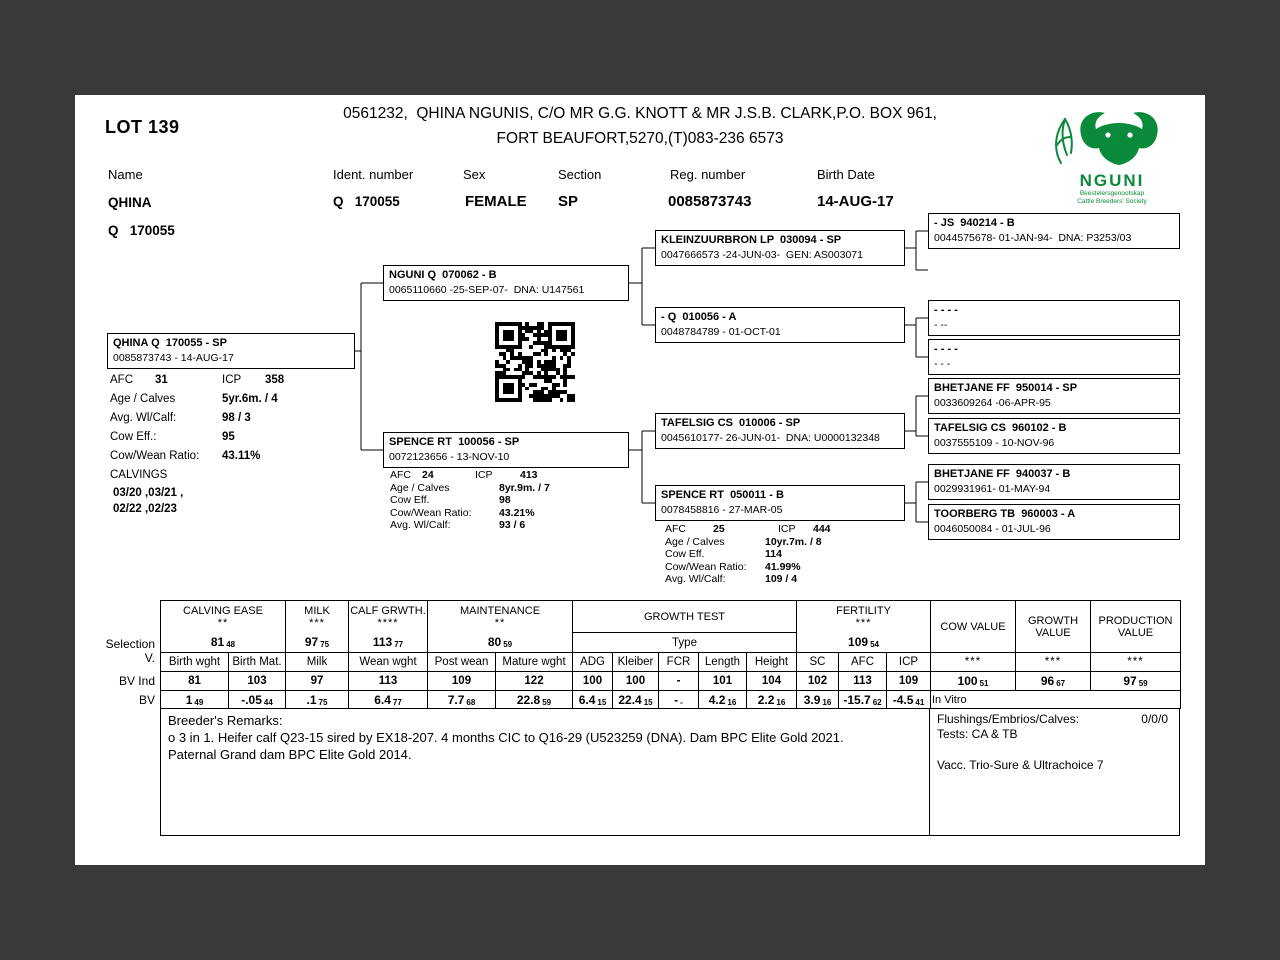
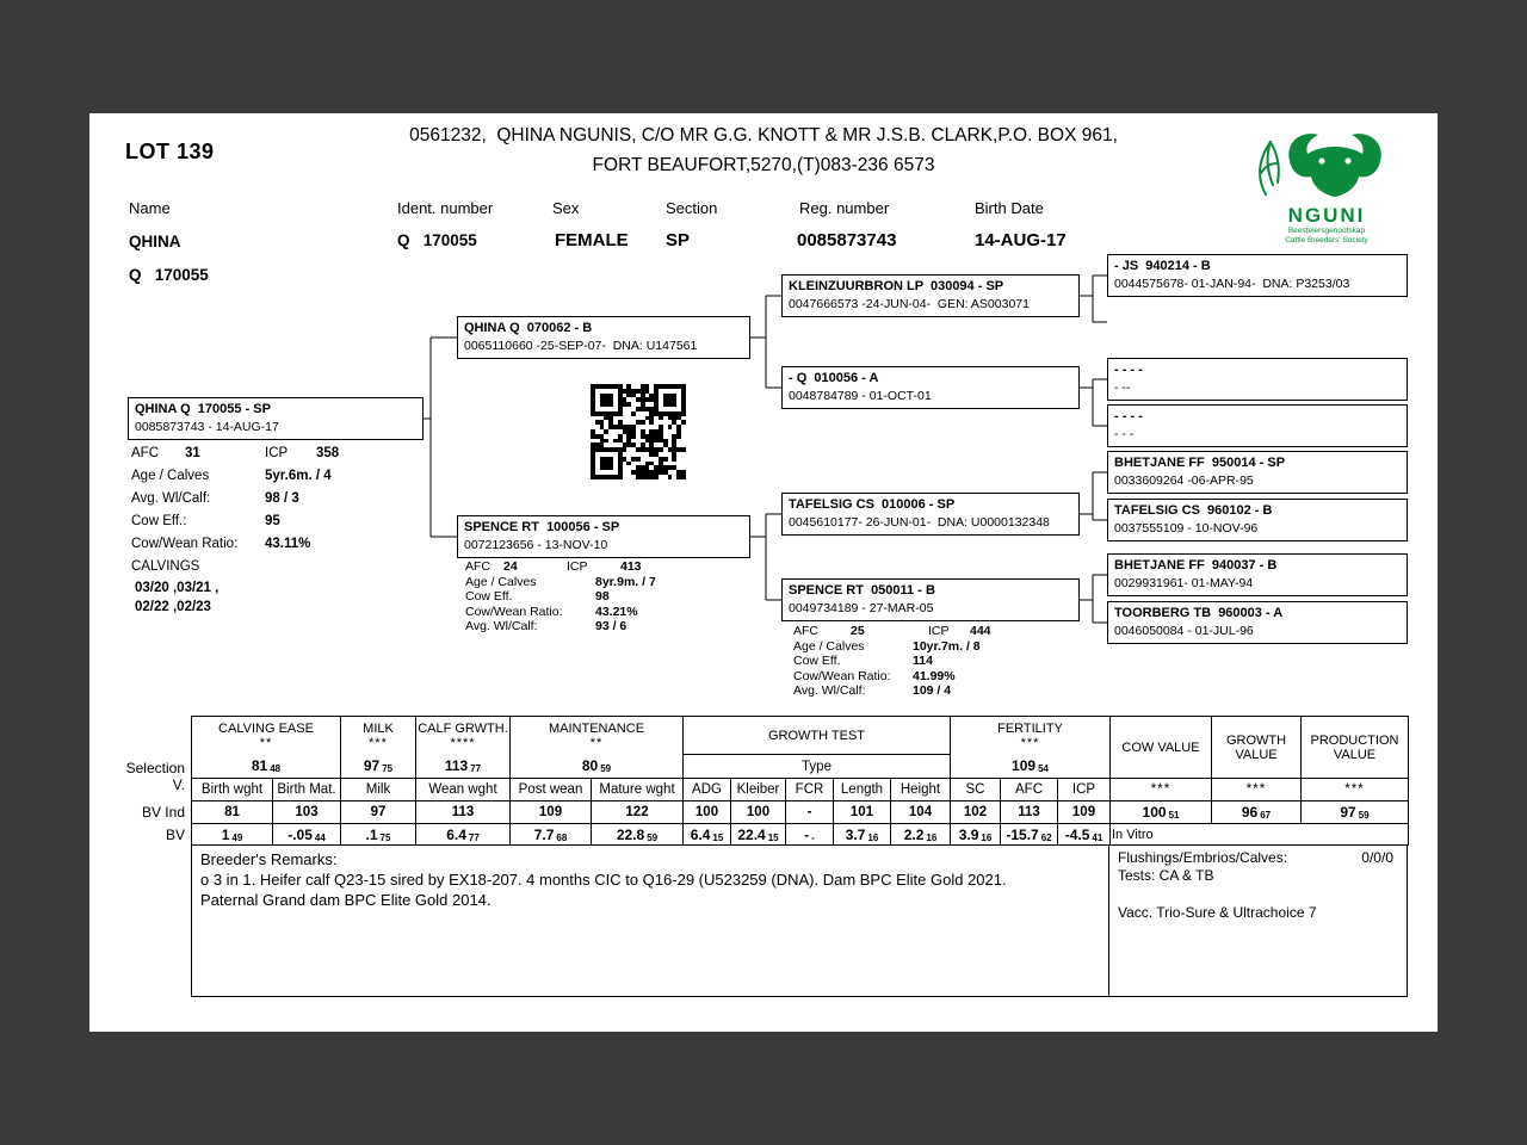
  LOT 139
  0561232, QHINA NGUNIS, C/O MR G.G. KNOTT & MR J.S.B. CLARK,P.O. BOX 961,
  FORT BEAUFORT,5270,(T)083-236 6573
  NGUNI
  Name
  Ident. number
  Sex
  Section
  Reg. number
  Birth Date
  QHINA
  Q 170055
  FEMALE
  SP
  0085873743
  14-AUG-17
  Q 170055
  QHINA Q 170055 - SP
  0085873743 - 14-AUG-17
- NGUNI Q 070062 - B
+ QHINA Q 070062 - B
  0065110660 -25-SEP-07- DNA: U147561
  SPENCE RT 100056 - SP
  0072123656 - 13-NOV-10
  KLEINZUURBRON LP 030094 - SP
- 0047666573 -24-JUN-03- GEN: AS003071
+ 0047666573 -24-JUN-04- GEN: AS003071
  - Q 010056 - A
  0048784789 - 01-OCT-01
  TAFELSIG CS 010006 - SP
  0045610177- 26-JUN-01- DNA: U0000132348
  SPENCE RT 050011 - B
- 0078458816 - 27-MAR-05
+ 0049734189 - 27-MAR-05
  - JS 940214 - B
  0044575678- 01-JAN-94- DNA: P3253/03
  - - - -
  - --
  - - - -
  - - -
  BHETJANE FF 950014 - SP
  0033609264 -06-APR-95
  TAFELSIG CS 960102 - B
  0037555109 - 10-NOV-96
  BHETJANE FF 940037 - B
  0029931961- 01-MAY-94
  TOORBERG TB 960003 - A
  0046050084 - 01-JUL-96
  AFC 31 ICP 358
  Age / Calves 5yr.6m. / 4
  Avg. Wl/Calf: 98 / 3
  Cow Eff.: 95
  Cow/Wean Ratio: 43.11%
  CALVINGS
  03/20 ,03/21 ,
  02/22 ,02/23
  AFC 24 ICP 413
  Age / Calves 8yr.9m. / 7
  Cow Eff. 98
  Cow/Wean Ratio: 43.21%
  Avg. Wl/Calf: 93 / 6
  AFC 25 ICP 444
  Age / Calves 10yr.7m. / 8
  Cow Eff. 114
  Cow/Wean Ratio: 41.99%
  Avg. Wl/Calf: 109 / 4
  Selection V.
  BV Ind
  BV
  CALVING EASE**	MILK***	CALF GRWTH.****	MAINTENANCE**	GROWTH TEST	FERTILITY***	COW VALUE	GROWTH VALUE	PRODUCTION VALUE
  81 48	97 75	113 77	80 59	Type	109 54
  Birth wght	Birth Mat.	Milk	Wean wght	Post wean	Mature wght	ADG	Kleiber	FCR	Length	Height	SC	AFC	ICP	***	***	***
  81	103	97	113	109	122	100	100	-	101	104	102	113	109	100 51	96 67	97 59
- 1 49	-.05 44	.1 75	6.4 77	7.7 68	22.8 59	6.4 15	22.4 15	- -	4.2 16	2.2 16	3.9 16	-15.7 62	-4.5 41	In Vitro
+ 1 49	-.05 44	.1 75	6.4 77	7.7 68	22.8 59	6.4 15	22.4 15	- -	3.7 16	2.2 16	3.9 16	-15.7 62	-4.5 41	In Vitro
  Breeder's Remarks:
  o 3 in 1. Heifer calf Q23-15 sired by EX18-207. 4 months CIC to Q16-29 (U523259 (DNA). Dam BPC Elite Gold 2021.
  Paternal Grand dam BPC Elite Gold 2014.
  Flushings/Embrios/Calves:
  0/0/0
  Tests: CA & TB
  Vacc. Trio-Sure & Ultrachoice 7
